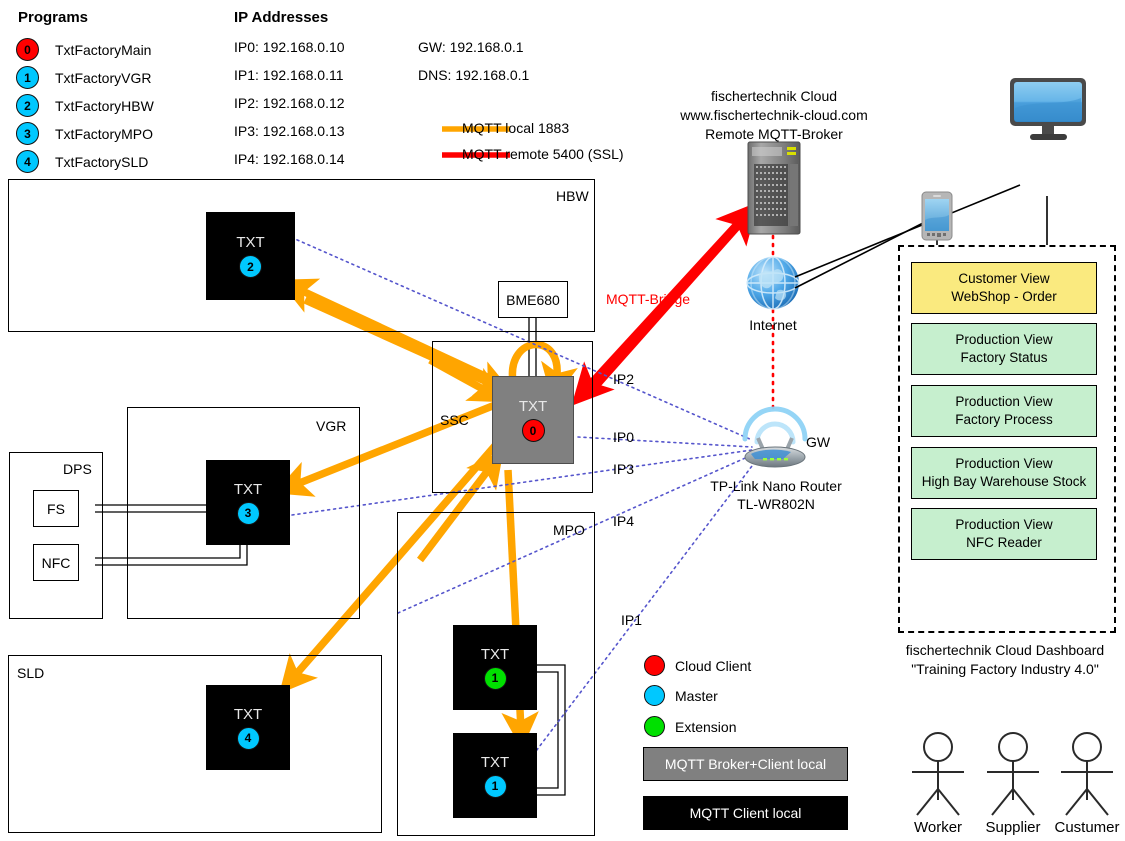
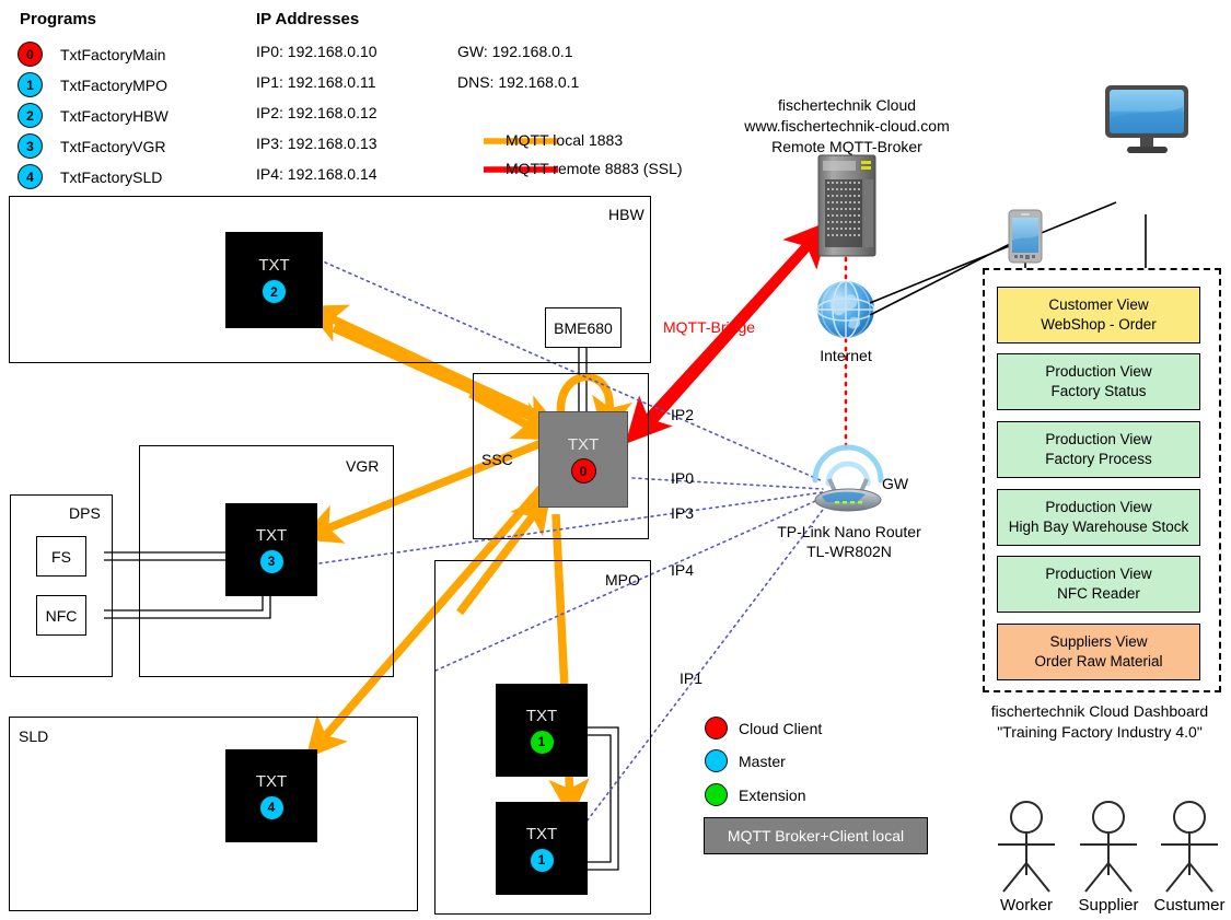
  Programs
  0
  TxtFactoryMain
  1
- TxtFactoryVGR
+ TxtFactoryMPO
  2
  TxtFactoryHBW
  3
- TxtFactoryMPO
+ TxtFactoryVGR
  4
  TxtFactorySLD
  IP Addresses
  IP0: 192.168.0.10
  IP1: 192.168.0.11
  IP2: 192.168.0.12
  IP3: 192.168.0.13
  IP4: 192.168.0.14
  GW: 192.168.0.1
  DNS: 192.168.0.1
  MQTT local 1883
- MQTT remote 5400 (SSL)
+ MQTT remote 8883 (SSL)
  fischertechnik Cloud
  www.fischertechnik-cloud.com
  Remote MQTT-Broker
  Internet
  MQTT-Bridge
  GW
  TP-Link Nano Router
  TL-WR802N
  IP2
  IP0
  IP3
  IP4
  IP1
  HBW
  TXT
  2
  BME680
  SSC
  TXT
  0
  VGR
  TXT
  3
  DPS
  FS
  NFC
  SLD
  TXT
  4
  MPO
  TXT
  1
  TXT
  1
  Cloud Client
  Master
  Extension
  MQTT Broker+Client local
- MQTT Client local
  Customer View
  WebShop - Order
  Production View
  Factory Status
  Production View
  Factory Process
  Production View
  High Bay Warehouse Stock
  Production View
  NFC Reader
+ Suppliers View
+ Order Raw Material
  fischertechnik Cloud Dashboard
  "Training Factory Industry 4.0"
  Worker
  Supplier
  Custumer
